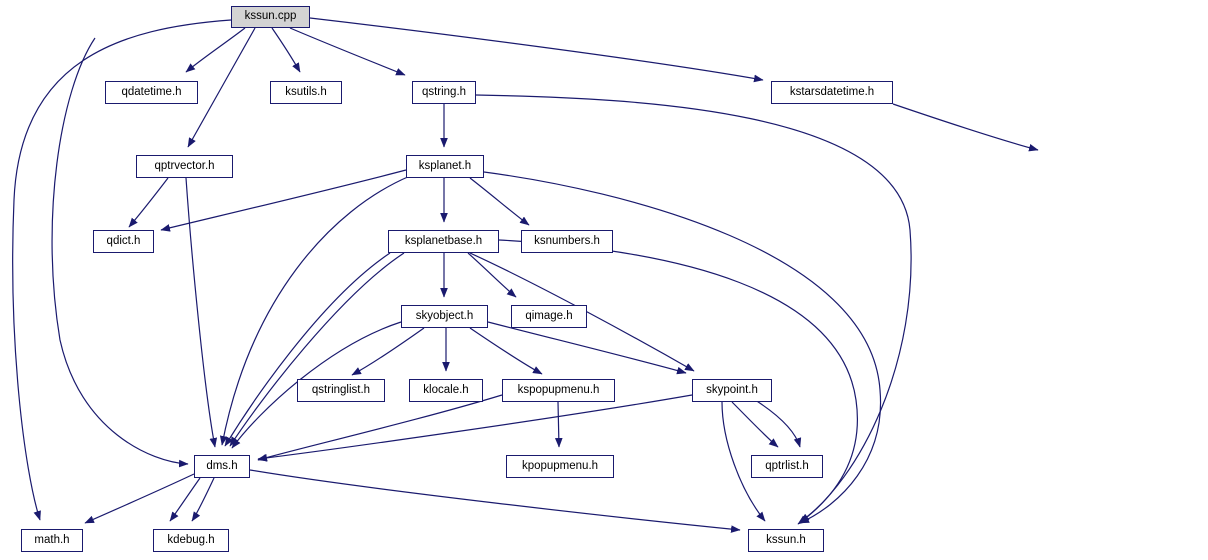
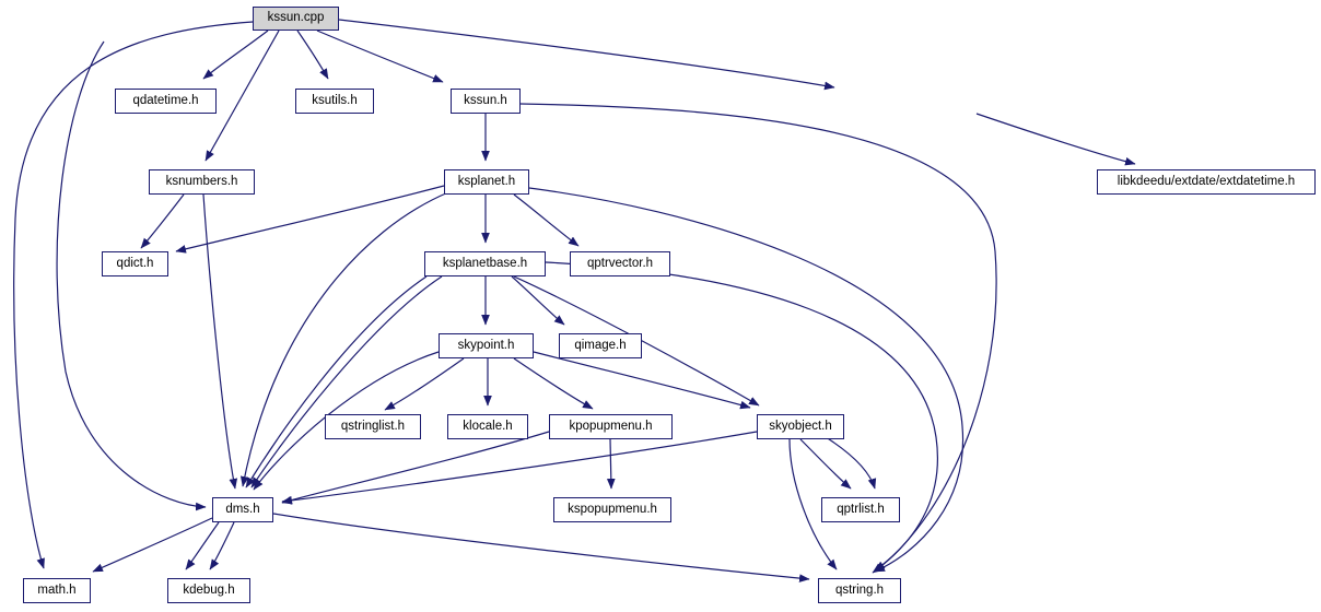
  kssun.cpp
  qdatetime.h
  ksutils.h
- qstring.h
+ kssun.h
- kstarsdatetime.h
- qptrvector.h
+ ksnumbers.h
  ksplanet.h
+ libkdeedu/extdate/extdatetime.h
  qdict.h
  ksplanetbase.h
- ksnumbers.h
+ qptrvector.h
- skyobject.h
+ skypoint.h
  qimage.h
  qstringlist.h
  klocale.h
- kspopupmenu.h
+ kpopupmenu.h
- skypoint.h
+ skyobject.h
  dms.h
- kpopupmenu.h
+ kspopupmenu.h
  qptrlist.h
  math.h
  kdebug.h
- kssun.h
+ qstring.h
